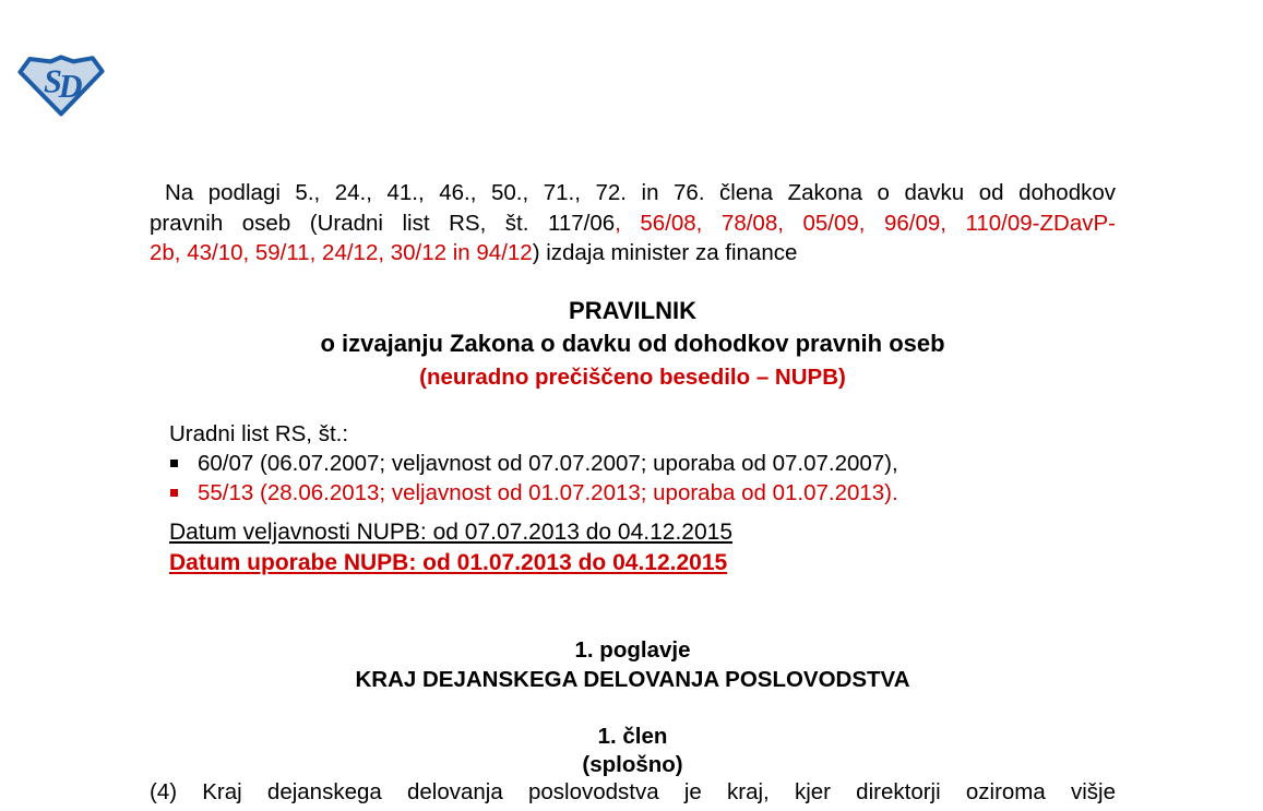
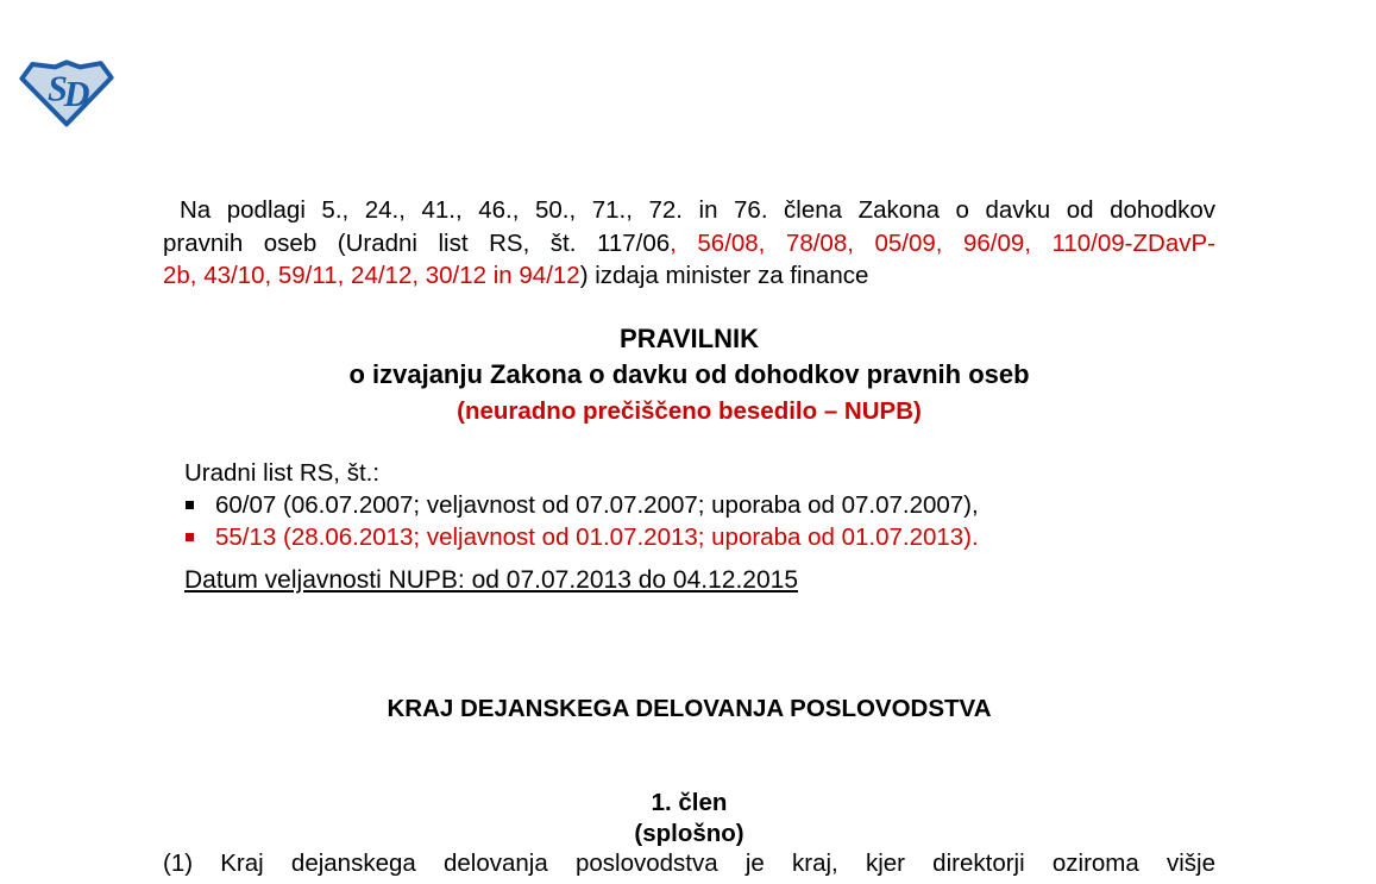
  S
  D
  Na podlagi 5., 24., 41., 46., 50., 71., 72. in 76. člena Zakona o davku od dohodkov
  pravnih oseb (Uradni list RS, št. 117/06, 56/08, 78/08, 05/09, 96/09, 110/09-ZDavP-
  2b, 43/10, 59/11, 24/12, 30/12 in 94/12) izdaja minister za finance
  PRAVILNIK
  o izvajanju Zakona o davku od dohodkov pravnih oseb
  (neuradno prečiščeno besedilo – NUPB)
  Uradni list RS, št.:
  60/07 (06.07.2007; veljavnost od 07.07.2007; uporaba od 07.07.2007),
  55/13 (28.06.2013; veljavnost od 01.07.2013; uporaba od 01.07.2013).
  Datum veljavnosti NUPB: od 07.07.2013 do 04.12.2015
- Datum uporabe NUPB: od 01.07.2013 do 04.12.2015
- 1. poglavje
  KRAJ DEJANSKEGA DELOVANJA POSLOVODSTVA
  1. člen
  (splošno)
- (4) Kraj dejanskega delovanja poslovodstva je kraj, kjer direktorji oziroma višje
+ (1) Kraj dejanskega delovanja poslovodstva je kraj, kjer direktorji oziroma višje
